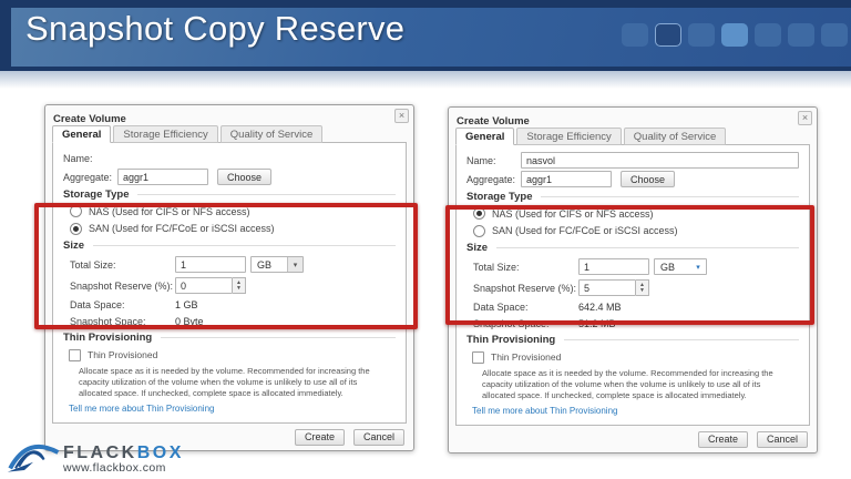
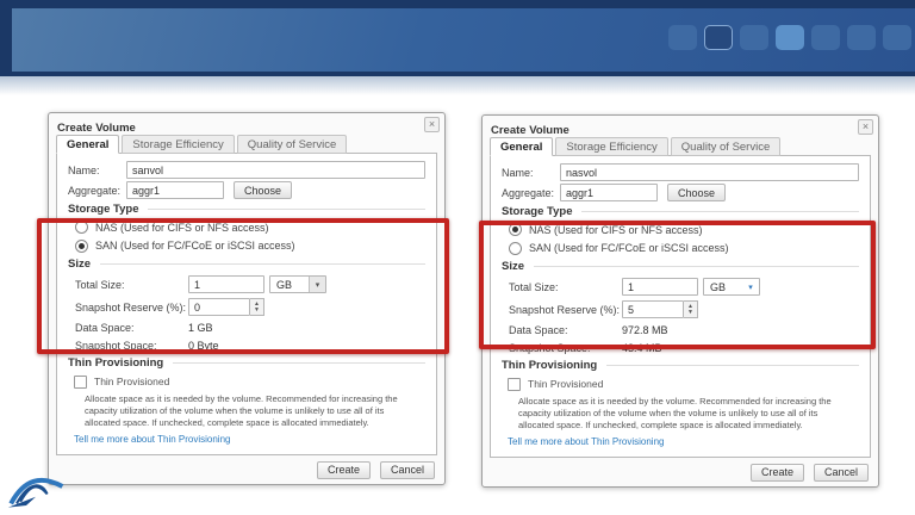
- Snapshot Copy Reserve
  Create Volume
  ×
  General
  Storage Efficiency
  Quality of Service
  Name:
+ sanvol
  Aggregate:
  aggr1
  Choose
  Storage Type
  NAS (Used for CIFS or NFS access)
  SAN (Used for FC/FCoE or iSCSI access)
  Size
  Total Size:
  1
  GB
  Snapshot Reserve (%):
  0
  Data Space:
  1 GB
  Snapshot Space:
  0 Byte
  Thin Provisioning
  Thin Provisioned
  Allocate space as it is needed by the volume. Recommended for increasing the capacity utilization of the volume when the volume is unlikely to use all of its allocated space. If unchecked, complete space is allocated immediately.
  Tell me more about Thin Provisioning
  Create
  Cancel
  Create Volume
  ×
  General
  Storage Efficiency
  Quality of Service
  Name:
  nasvol
  Aggregate:
  aggr1
  Choose
  Storage Type
  NAS (Used for CIFS or NFS access)
  SAN (Used for FC/FCoE or iSCSI access)
  Size
  Total Size:
  1
  GB
  Snapshot Reserve (%):
  5
  Data Space:
- 642.4 MB
+ 972.8 MB
  Snapshot Space:
- 51.2 MB
+ 43.4 MB
  Thin Provisioning
  Thin Provisioned
  Allocate space as it is needed by the volume. Recommended for increasing the capacity utilization of the volume when the volume is unlikely to use all of its allocated space. If unchecked, complete space is allocated immediately.
  Tell me more about Thin Provisioning
  Create
  Cancel
- FLACKBOX
- www.flackbox.com
